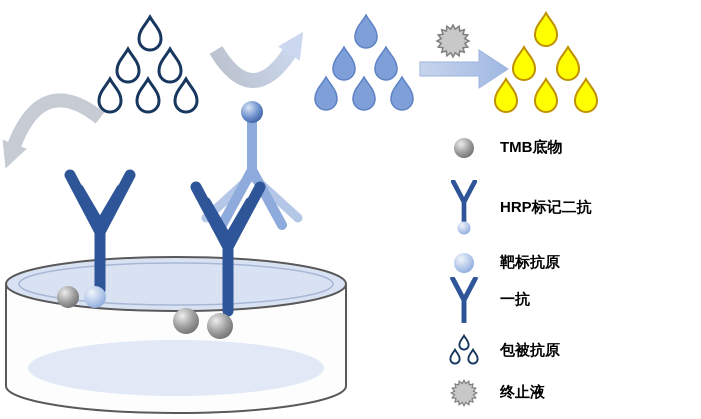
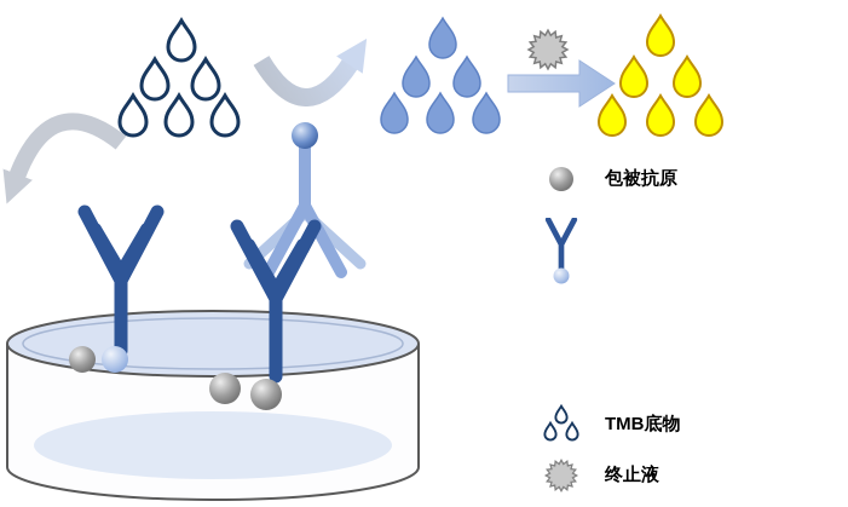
- TMB底物
+ 包被抗原
- HRP标记二抗
- 靶标抗原
- 一抗
- 包被抗原
+ TMB底物
  终止液
